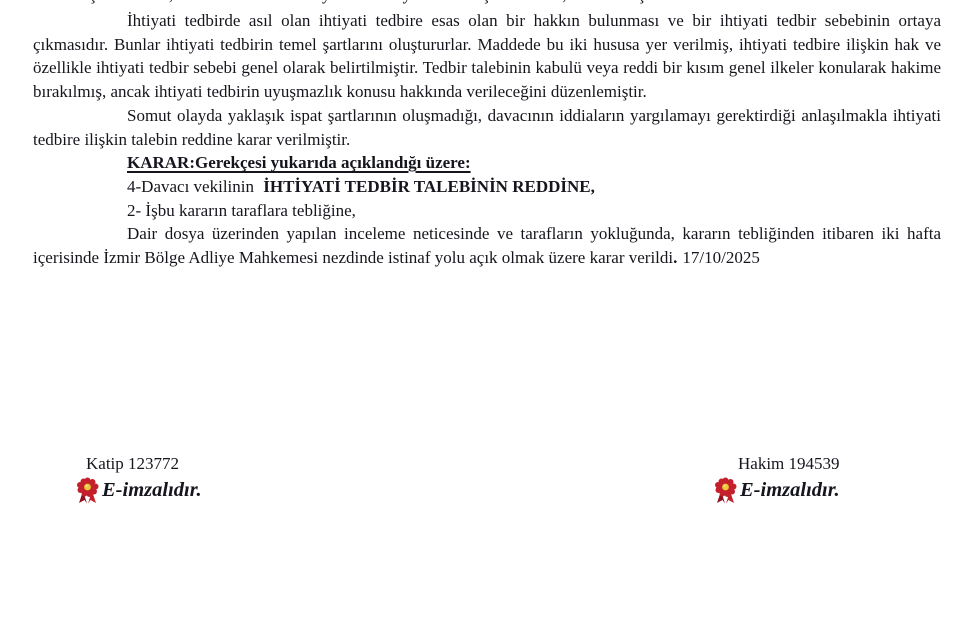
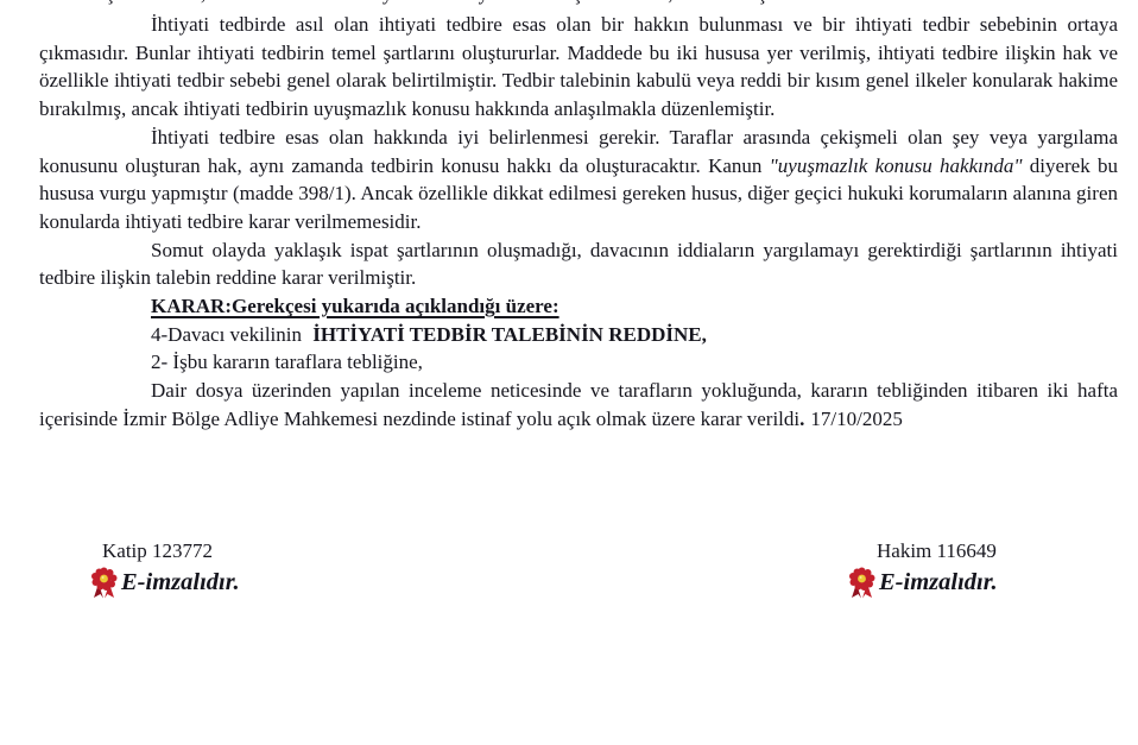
- İhtiyati tedbirde asıl olan ihtiyati tedbire esas olan bir hakkın bulunması ve bir ihtiyati tedbir sebebinin ortaya çıkmasıdır. Bunlar ihtiyati tedbirin temel şartlarını oluştururlar. Maddede bu iki hususa yer verilmiş, ihtiyati tedbire ilişkin hak ve özellikle ihtiyati tedbir sebebi genel olarak belirtilmiştir. Tedbir talebinin kabulü veya reddi bir kısım genel ilkeler konularak hakime bırakılmış, ancak ihtiyati tedbirin uyuşmazlık konusu hakkında verileceğini düzenlemiştir.
+ İhtiyati tedbirde asıl olan ihtiyati tedbire esas olan bir hakkın bulunması ve bir ihtiyati tedbir sebebinin ortaya çıkmasıdır. Bunlar ihtiyati tedbirin temel şartlarını oluştururlar. Maddede bu iki hususa yer verilmiş, ihtiyati tedbire ilişkin hak ve özellikle ihtiyati tedbir sebebi genel olarak belirtilmiştir. Tedbir talebinin kabulü veya reddi bir kısım genel ilkeler konularak hakime bırakılmış, ancak ihtiyati tedbirin uyuşmazlık konusu hakkında anlaşılmakla düzenlemiştir.
+ İhtiyati tedbire esas olan hakkında iyi belirlenmesi gerekir. Taraflar arasında çekişmeli olan şey veya yargılama konusunu oluşturan hak, aynı zamanda tedbirin konusu hakkı da oluşturacaktır. Kanun "uyuşmazlık konusu hakkında" diyerek bu hususa vurgu yapmıştır (madde 398/1). Ancak özellikle dikkat edilmesi gereken husus, diğer geçici hukuki korumaların alanına giren konularda ihtiyati tedbire karar verilmemesidir.
- Somut olayda yaklaşık ispat şartlarının oluşmadığı, davacının iddiaların yargılamayı gerektirdiği anlaşılmakla ihtiyati tedbire ilişkin talebin reddine karar verilmiştir.
+ Somut olayda yaklaşık ispat şartlarının oluşmadığı, davacının iddiaların yargılamayı gerektirdiği şartlarının ihtiyati tedbire ilişkin talebin reddine karar verilmiştir.
  KARAR:Gerekçesi yukarıda açıklandığı üzere:
  4-Davacı vekilinin İHTİYATİ TEDBİR TALEBİNİN REDDİNE,
  2- İşbu kararın taraflara tebliğine,
  Dair dosya üzerinden yapılan inceleme neticesinde ve tarafların yokluğunda, kararın tebliğinden itibaren iki hafta içerisinde İzmir Bölge Adliye Mahkemesi nezdinde istinaf yolu açık olmak üzere karar verildi. 17/10/2025
  Katip 123772
  E-imzalıdır.
- Hakim 194539
+ Hakim 116649
  E-imzalıdır.
